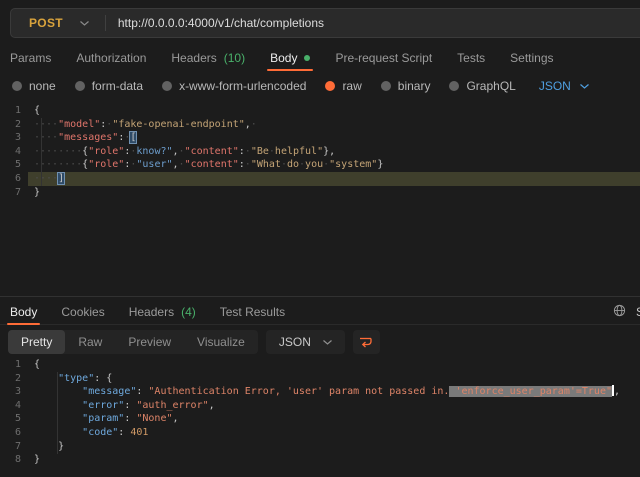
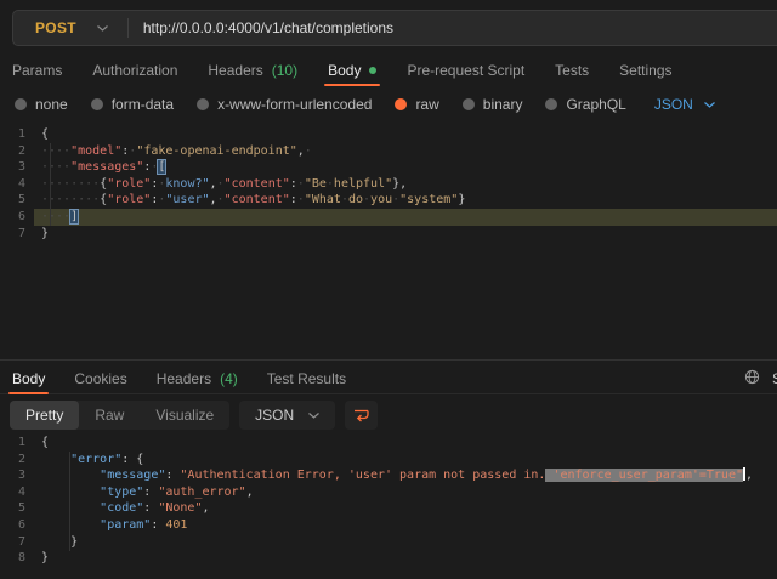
  POST
  http://0.0.0.0:4000/v1/chat/completions
  Params
  Authorization
  Headers
  (10)
  Body
  Pre-request Script
  Tests
  Settings
  none
  form-data
  x-www-form-urlencoded
  raw
  binary
  GraphQL
  JSON
  1
  {
  2
  ····"model":·"fake-openai-endpoint",·
  3
  ····"messages":·[
  4
  ········{"role":·know?",·"content":·"Be·helpful"},
  5
  ········{"role":·"user",·"content":·"What·do·you·"system"}
  6
  ····]
  7
  }
  Body
  Cookies
  Headers
  (4)
  Test Results
  Pretty
  Raw
- Preview
  Visualize
  JSON
  1
  {
  2
- "type": {
+ "error": {
  3
  "message": "Authentication Error, 'user' param not passed in. 'enforce_user_param'=True" ,
  4
- "error": "auth_error",
+ "type": "auth_error",
  5
- "param": "None",
+ "code": "None",
  6
- "code": 401
+ "param": 401
  7
  }
  8
  }
